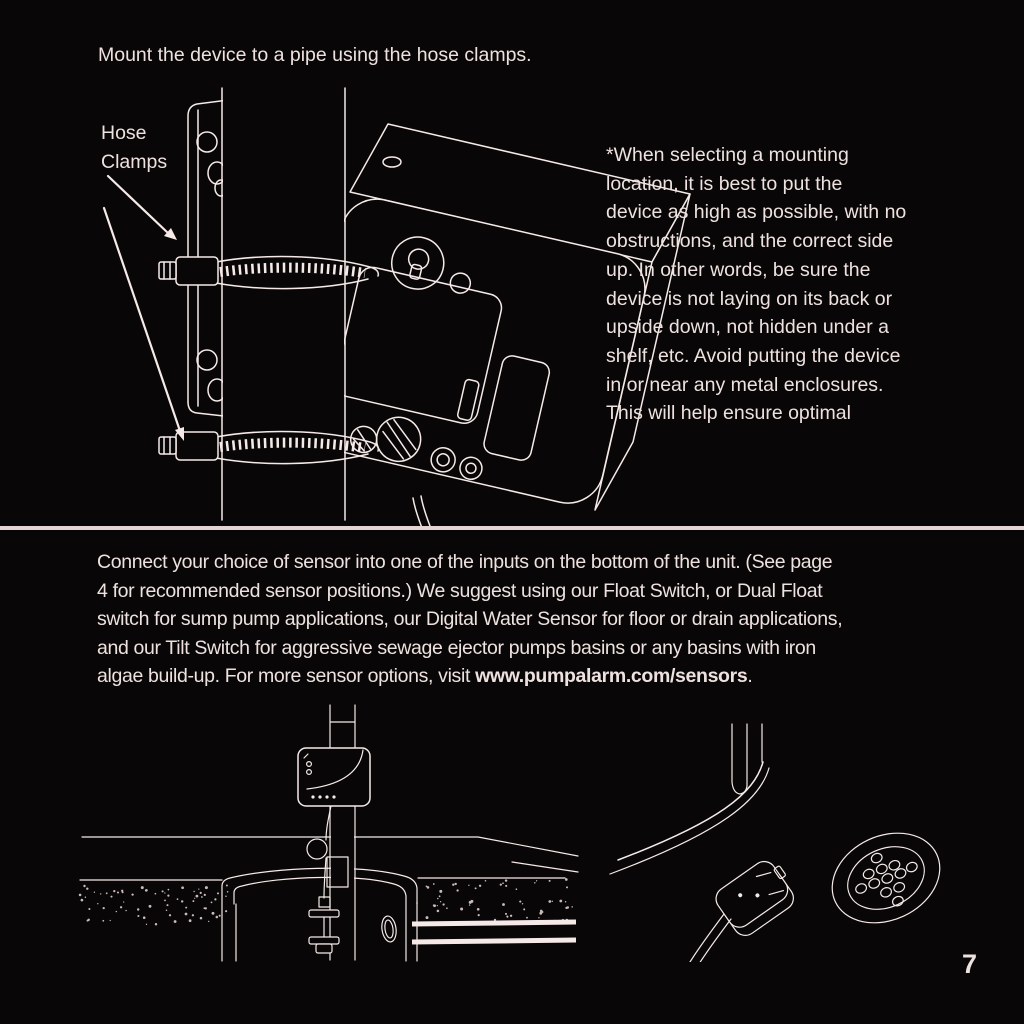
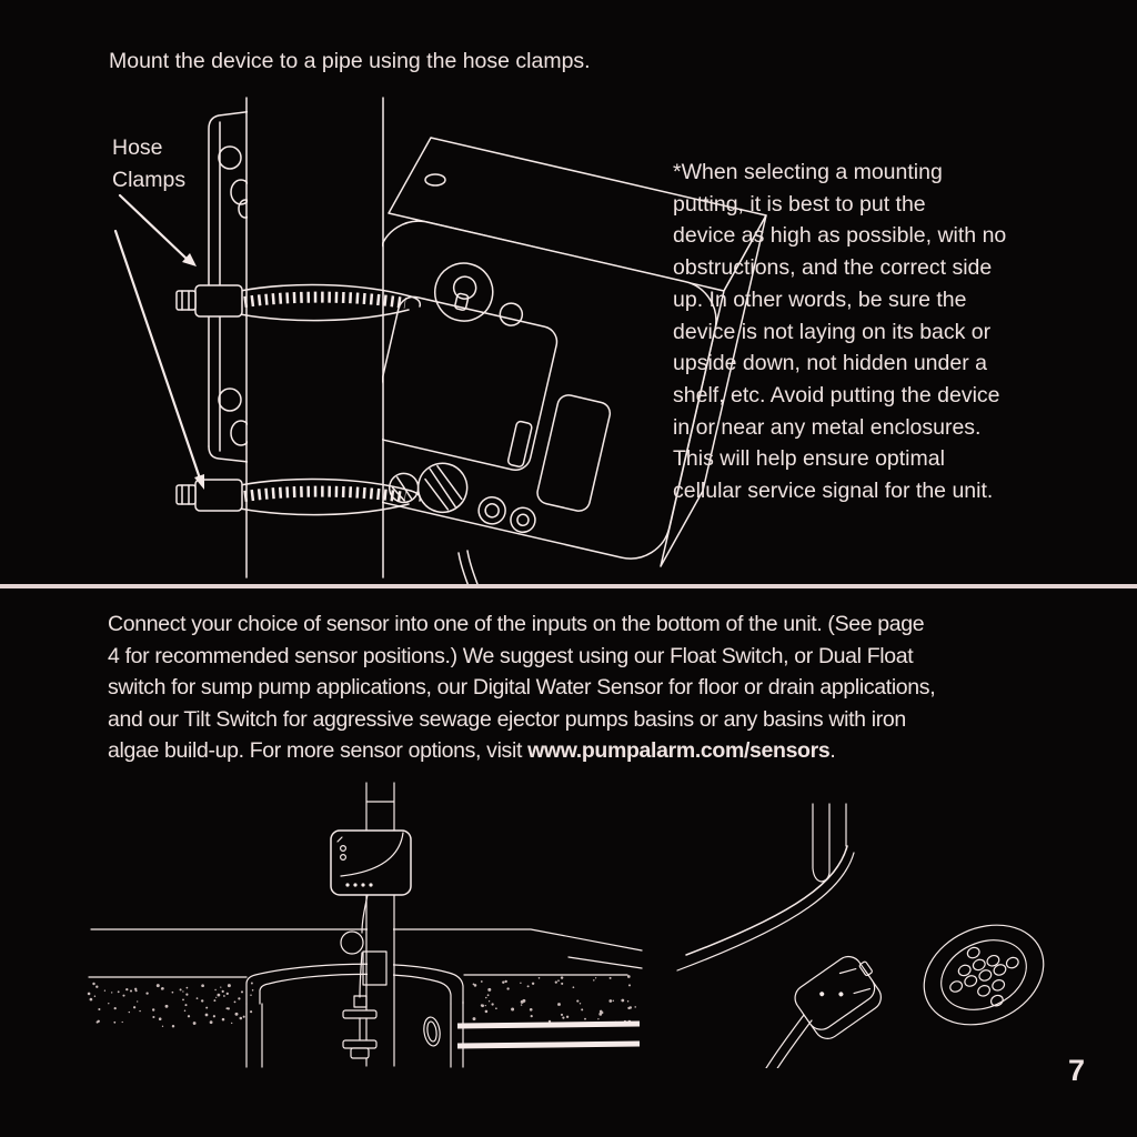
  Mount the device to a pipe using the hose clamps.
  Hose
  Clamps
  *When selecting a mounting
- location, it is best to put the
+ putting, it is best to put the
  device as high as possible, with no
  obstructions, and the correct side
  up. In other words, be sure the
  device is not laying on its back or
  upside down, not hidden under a
  shelf, etc. Avoid putting the device
  in or near any metal enclosures.
  This will help ensure optimal
+ cellular service signal for the unit.
  Connect your choice of sensor into one of the inputs on the bottom of the unit. (See page
  4 for recommended sensor positions.) We suggest using our Float Switch, or Dual Float
  switch for sump pump applications, our Digital Water Sensor for floor or drain applications,
  and our Tilt Switch for aggressive sewage ejector pumps basins or any basins with iron
  algae build-up. For more sensor options, visit www.pumpalarm.com/sensors.
  7
